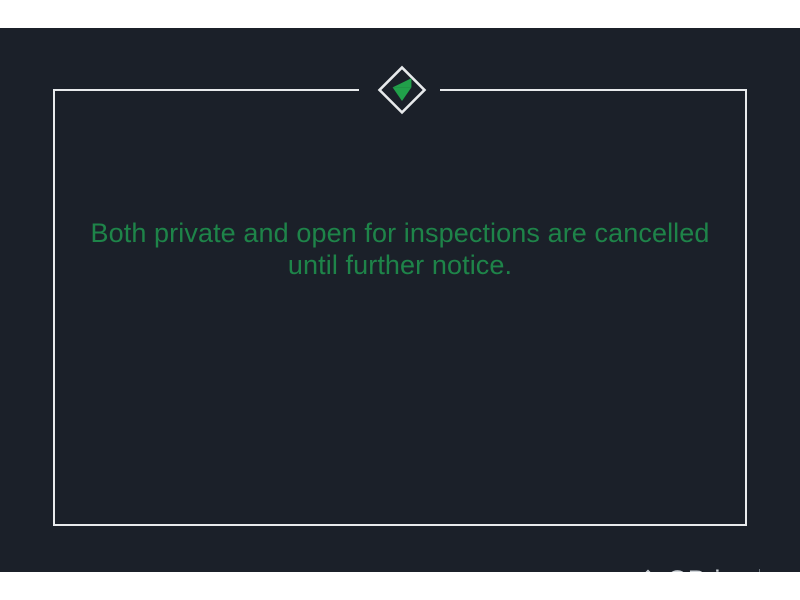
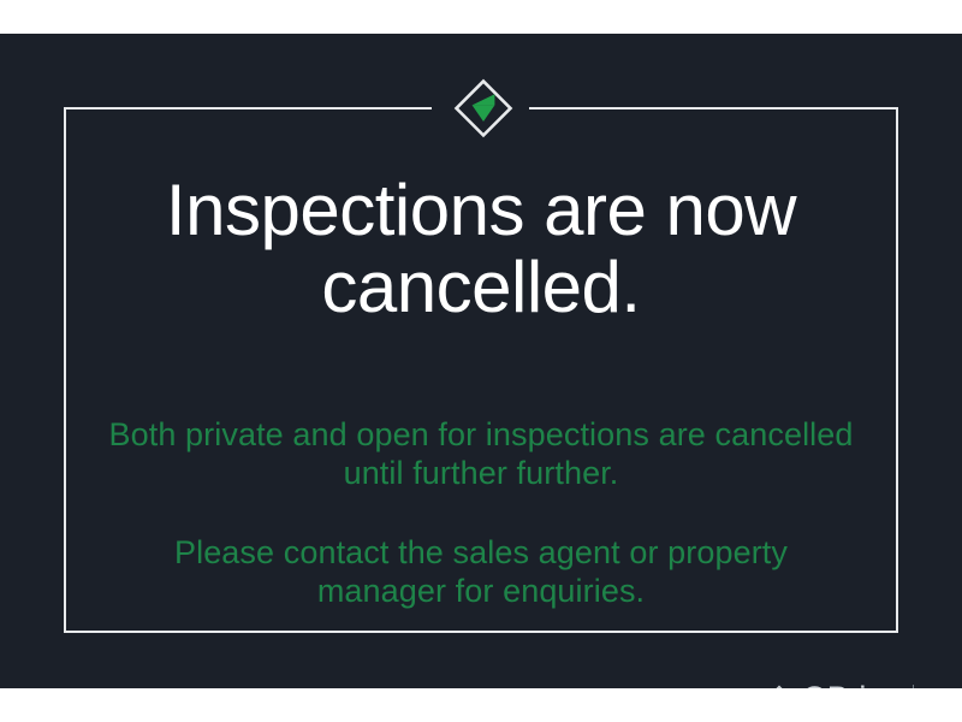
+ Inspections are now cancelled.
- Both private and open for inspections are cancelled until further notice.
+ Both private and open for inspections are cancelled until further further.
+ Please contact the sales agent or property manager for enquiries.
